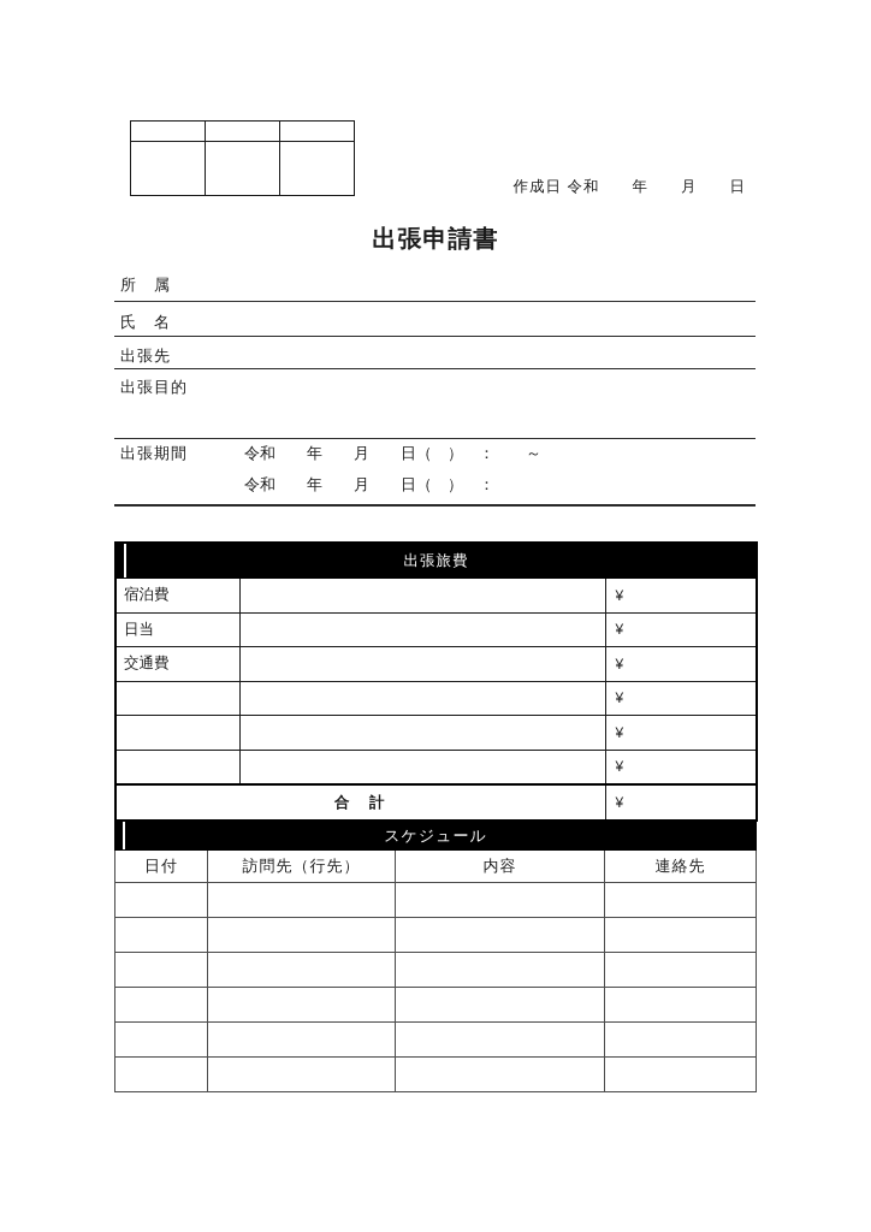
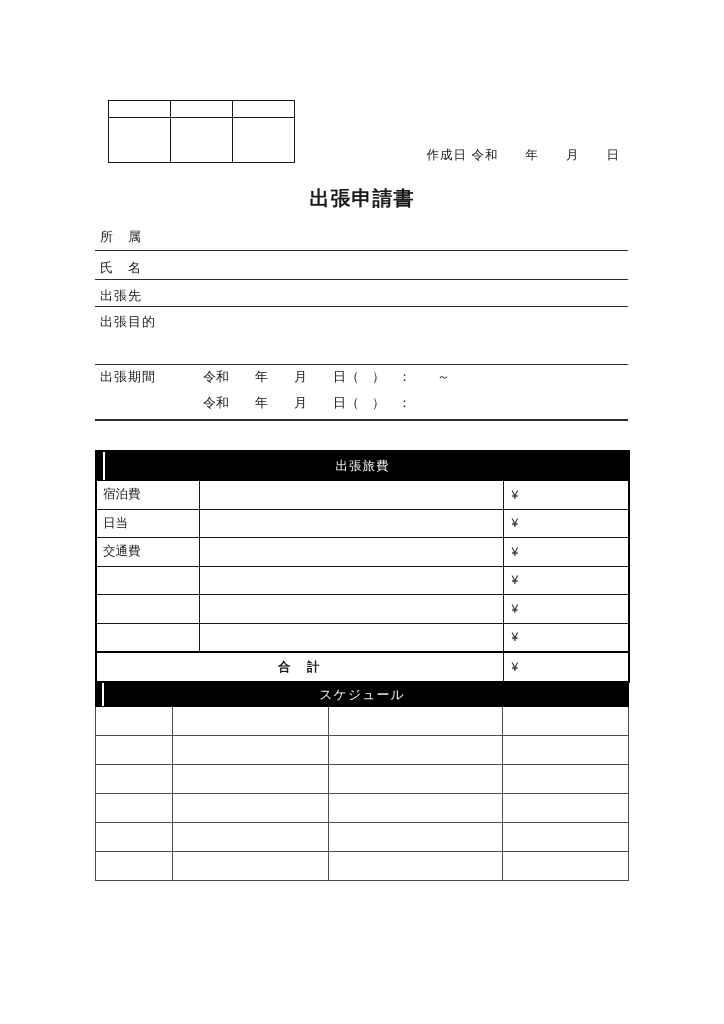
  作成日 令和 年 月 日
  出張申請書
  所 属
  氏 名
  出張先
  出張目的
  出張期間
  令和 年 月 日（ ） ：
  ～
  令和 年 月 日（ ） ：
  出張旅費
  宿泊費		¥
  日当		¥
  交通費		¥
  		¥
  		¥
  		¥
  合 計	¥
  スケジュール
- 日付	訪問先（行先）	内容	連絡先
